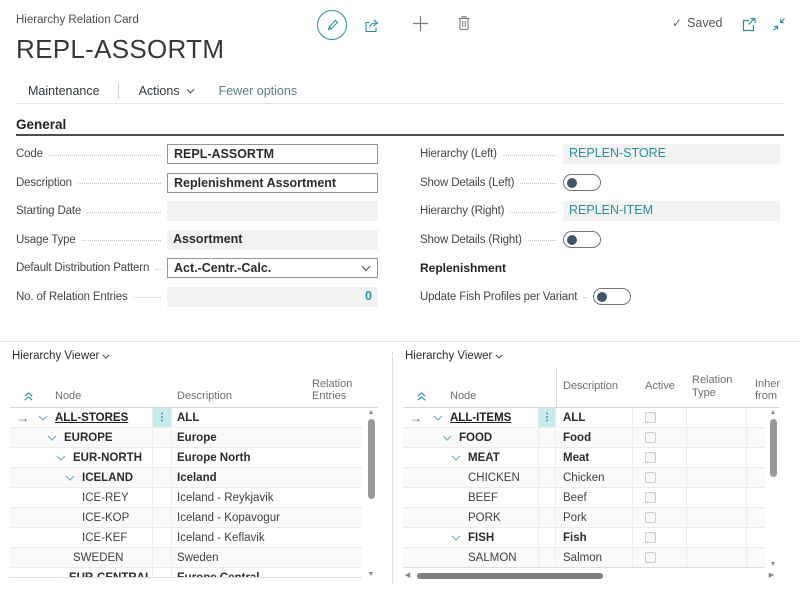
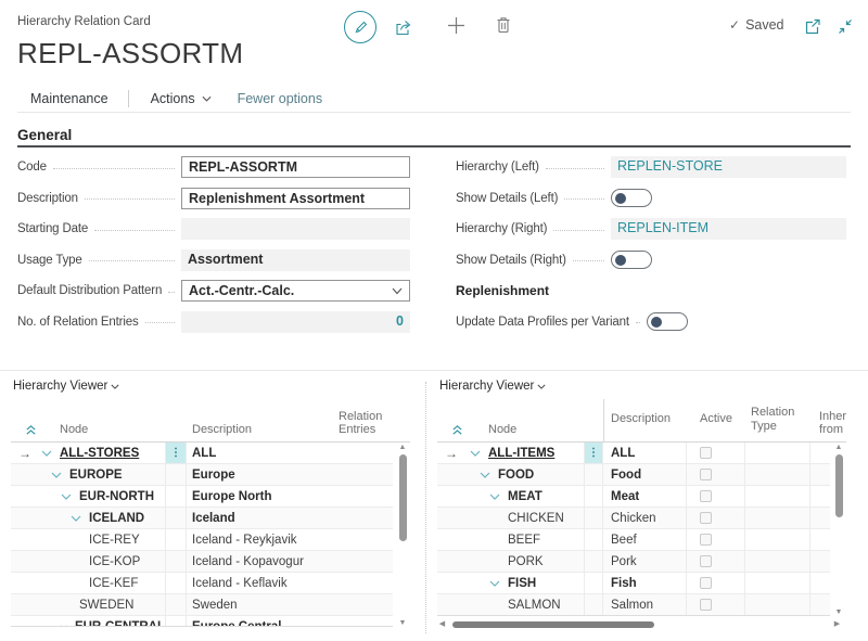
  Hierarchy Relation Card
  REPL-ASSORTM
  ✓
  Saved
  Maintenance
  Actions
  Fewer options
  General
  Code
  REPL-ASSORTM
  Description
  Replenishment Assortment
  Starting Date
  Usage Type
  Assortment
  Default Distribution Pattern
  Act.-Centr.-Calc.
  No. of Relation Entries
  0
  Hierarchy (Left)
  REPLEN-STORE
  Show Details (Left)
  Hierarchy (Right)
  REPLEN-ITEM
  Show Details (Right)
  Replenishment
- Update Fish Profiles per Variant
+ Update Data Profiles per Variant
  Hierarchy Viewer
  Node
  Description
  Relation
  Entries
  →
  ALL-STORES
  ⋮
  ALL
  EUROPE
  Europe
  EUR-NORTH
  Europe North
  ICELAND
  Iceland
  ICE-REY
  Iceland - Reykjavik
  ICE-KOP
  Iceland - Kopavogur
  ICE-KEF
  Iceland - Keflavik
  SWEDEN
  Sweden
  Hierarchy Viewer
  Node
  Description
  Active
  Relation
  Type
  Inher
  from
  →
  ALL-ITEMS
  ⋮
  ALL
  FOOD
  Food
  MEAT
  Meat
  CHICKEN
  Chicken
  BEEF
  Beef
  PORK
  Pork
  FISH
  Fish
  SALMON
  Salmon
